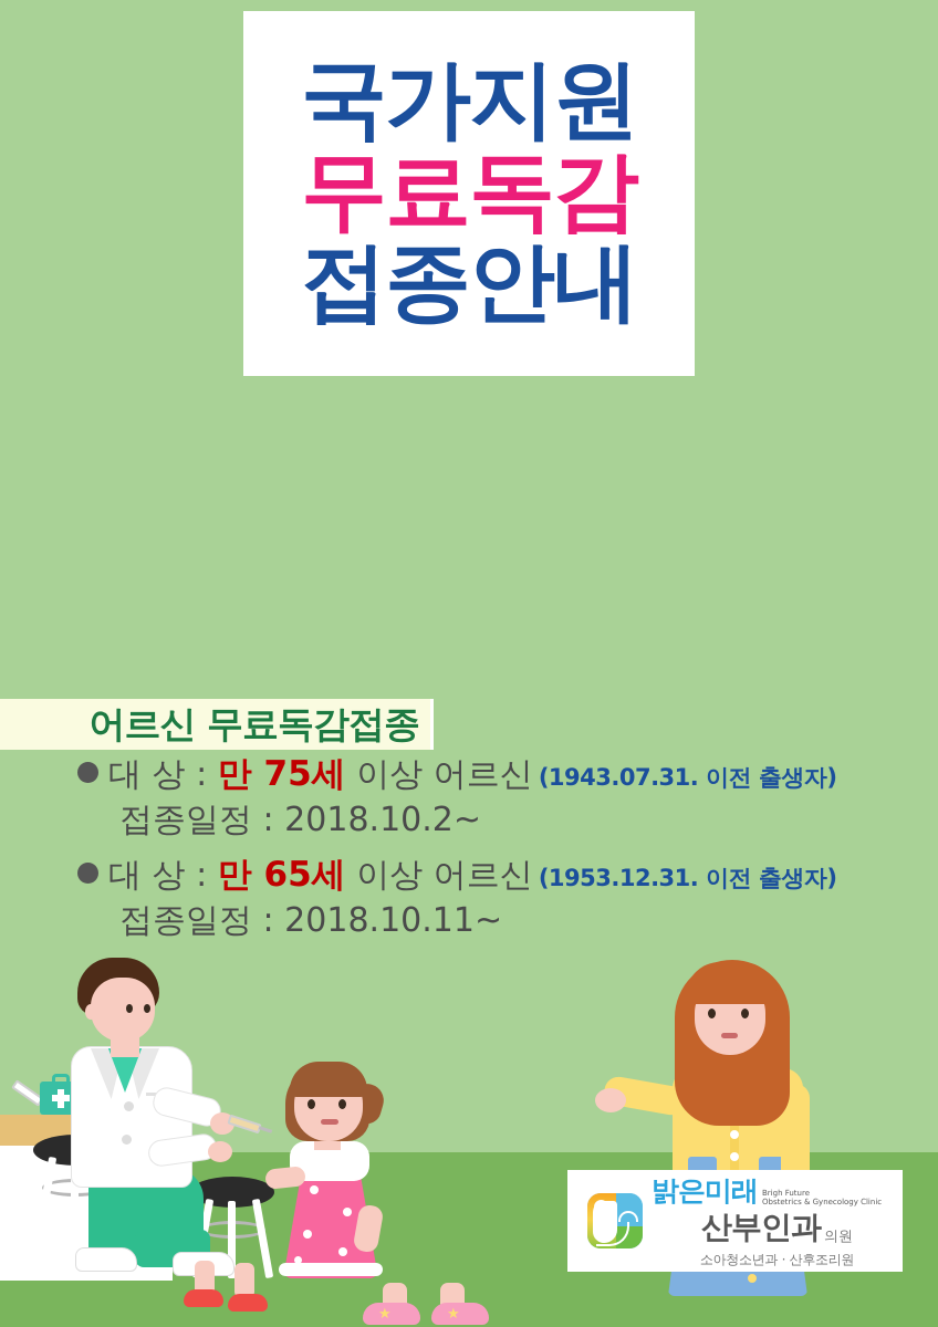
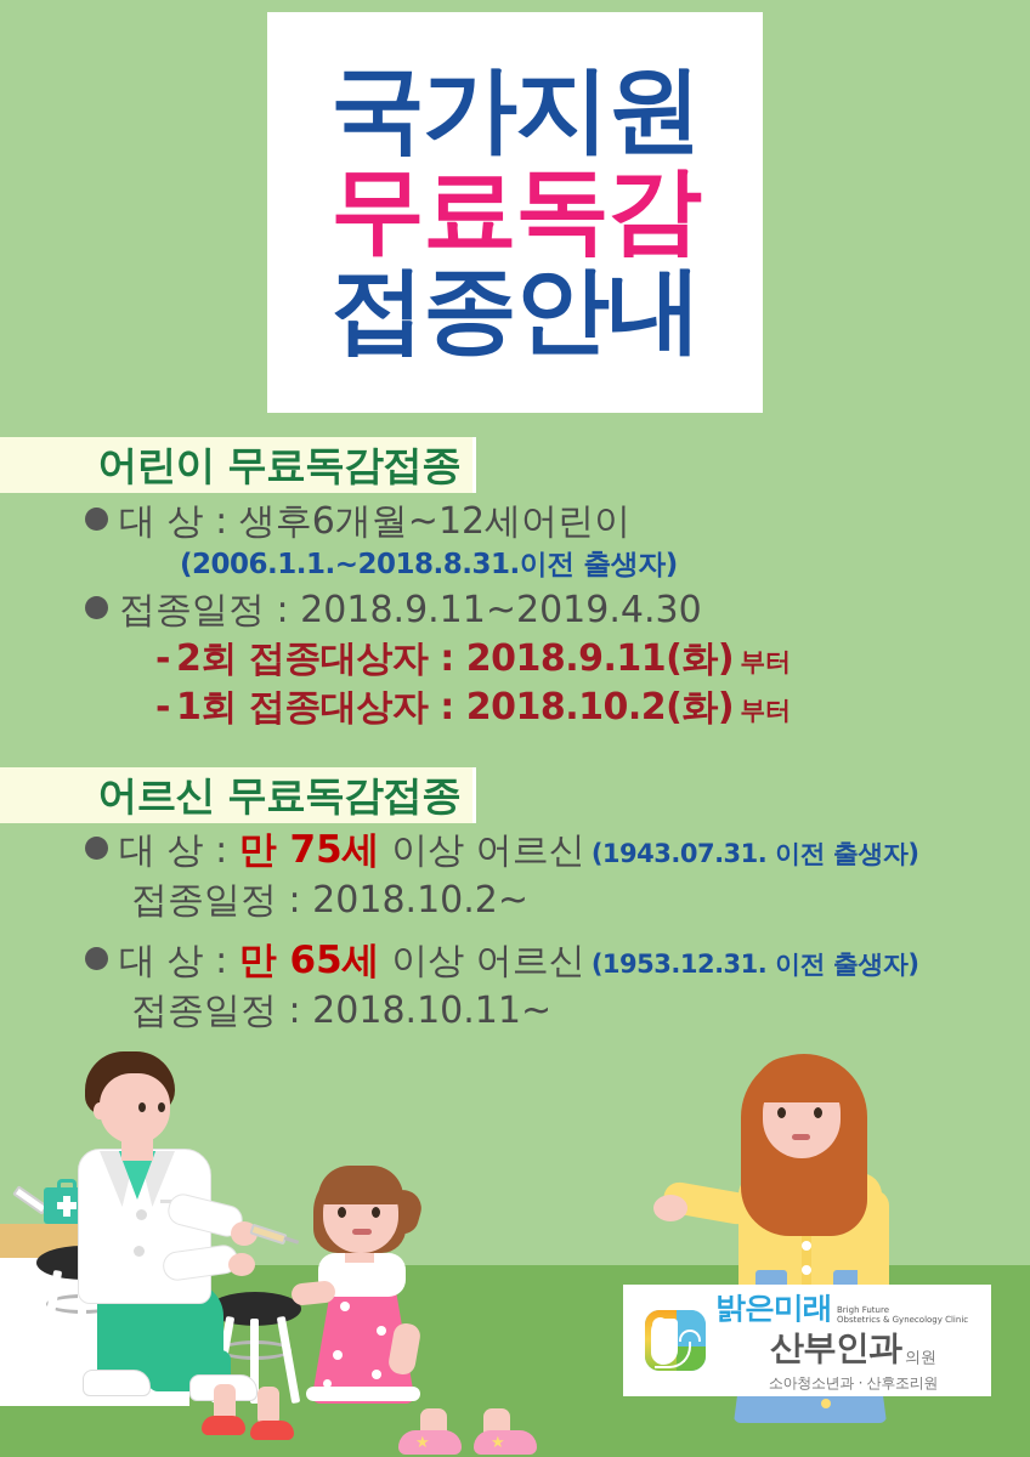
  국가지원
  무료독감
  접종안내
+ 어린이 무료독감접종
+ 대 상 : 생후6개월~12세어린이
+ (2006.1.1.~2018.8.31.이전 출생자)
+ 접종일정 : 2018.9.11~2019.4.30
+ - 2회 접종대상자 : 2018.9.11(화) 부터
+ - 1회 접종대상자 : 2018.10.2(화) 부터
  어르신 무료독감접종
  대 상 : 만 75세 이상 어르신 (1943.07.31. 이전 출생자)
  접종일정 : 2018.10.2~
  대 상 : 만 65세 이상 어르신 (1953.12.31. 이전 출생자)
  접종일정 : 2018.10.11~
  ★
  ★
  밝은미래
  Brigh Future
  Obstetrics & Gynecology Clinic
  산부인과
  의원
  소아청소년과 · 산후조리원
